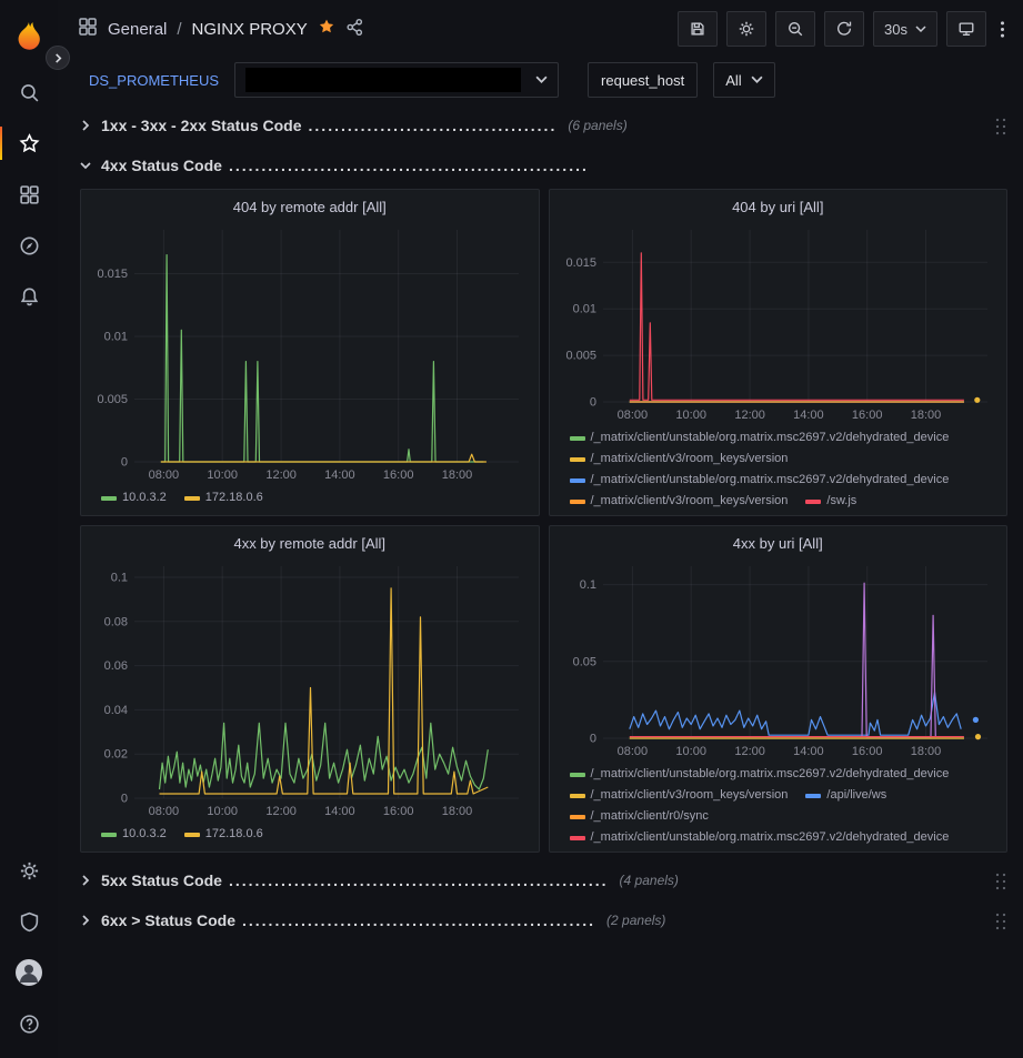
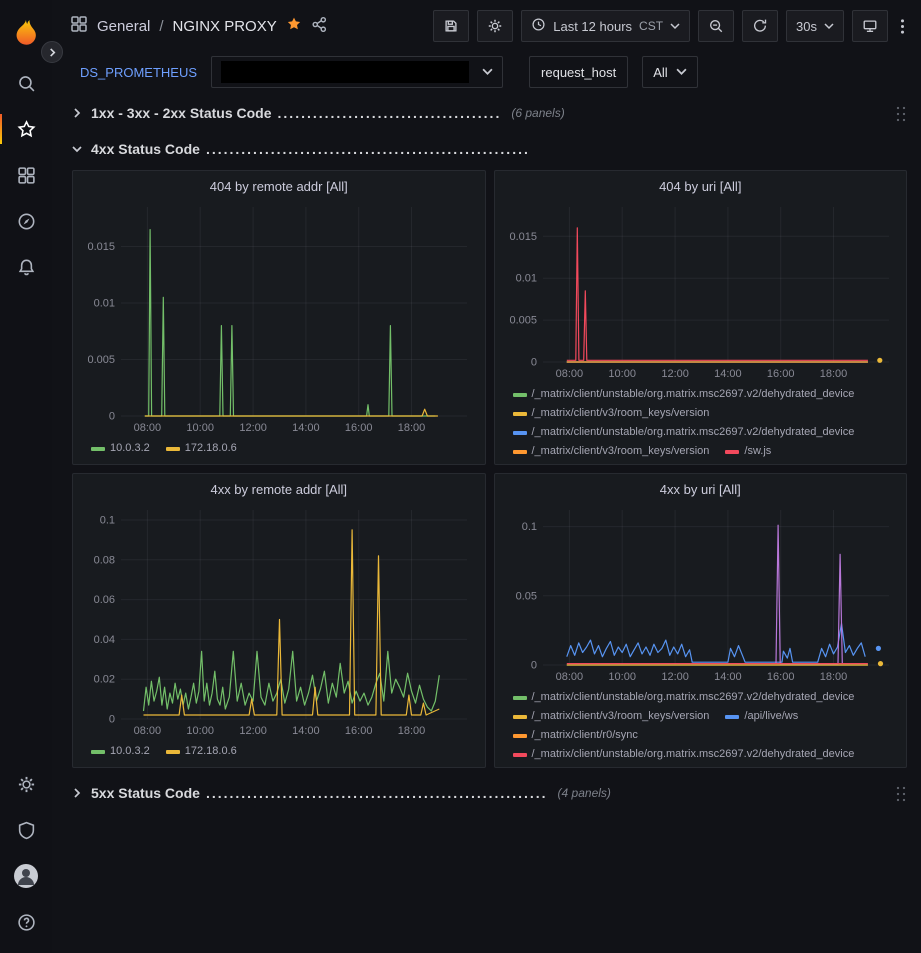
  General
  /
  NGINX PROXY
+ Last 12 hours
+ CST
  30s
  DS_PROMETHEUS
  request_host
  All
  1xx - 3xx - 2xx Status Code
  ......................................
  (6 panels)
  4xx Status Code
  .......................................................
  404 by remote addr [All]
  0
  0.005
  0.01
  0.015
  08:00
  10:00
  12:00
  14:00
  16:00
  18:00
  10.0.3.2
  172.18.0.6
  404 by uri [All]
  0
  0.005
  0.01
  0.015
  08:00
  10:00
  12:00
  14:00
  16:00
  18:00
  /_matrix/client/unstable/org.matrix.msc2697.v2/dehydrated_device
  /_matrix/client/v3/room_keys/version
  /_matrix/client/unstable/org.matrix.msc2697.v2/dehydrated_device
  /_matrix/client/v3/room_keys/version
  /sw.js
  4xx by remote addr [All]
  0
  0.02
  0.04
  0.06
  0.08
  0.1
  08:00
  10:00
  12:00
  14:00
  16:00
  18:00
  10.0.3.2
  172.18.0.6
  4xx by uri [All]
  0
  0.05
  0.1
  08:00
  10:00
  12:00
  14:00
  16:00
  18:00
  /_matrix/client/unstable/org.matrix.msc2697.v2/dehydrated_device
  /_matrix/client/v3/room_keys/version
  /api/live/ws
  /_matrix/client/r0/sync
  /_matrix/client/unstable/org.matrix.msc2697.v2/dehydrated_device
  5xx Status Code
  ..........................................................
  (4 panels)
- 6xx > Status Code
- ......................................................
- (2 panels)
